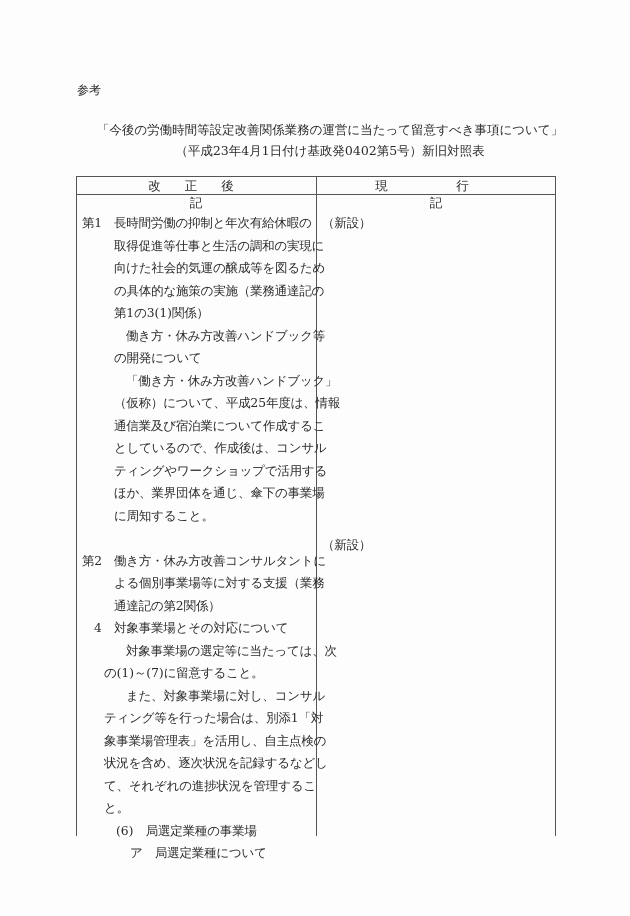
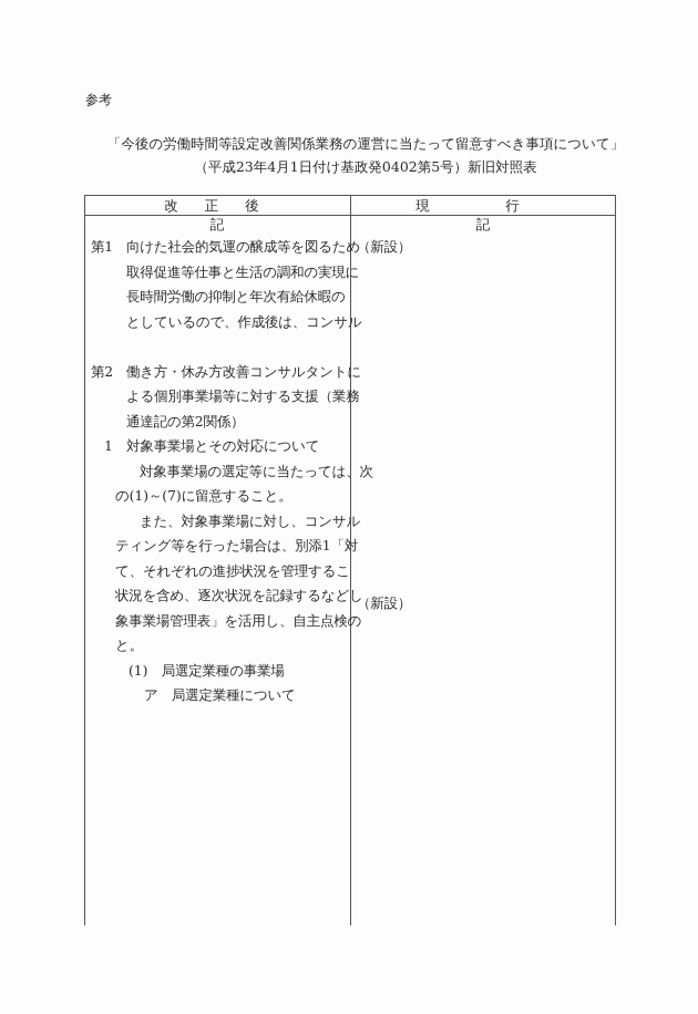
  参考
  「今後の労働時間等設定改善関係業務の運営に当たって留意すべき事項について」
  （平成23年4月1日付け基政発0402第5号）新旧対照表
  改 正 後
  現 行
  記
  記
- 第1 長時間労働の抑制と年次有給休暇の
+ 第1 向けた社会的気運の醸成等を図るため
  取得促進等仕事と生活の調和の実現に
- 向けた社会的気運の醸成等を図るため
+ 長時間労働の抑制と年次有給休暇の
- の具体的な施策の実施（業務通達記の
- 第1の3(1)関係）
- 働き方・休み方改善ハンドブック等
- の開発について
- 「働き方・休み方改善ハンドブック」
- （仮称）について、平成25年度は、情報
- 通信業及び宿泊業について作成するこ
  としているので、作成後は、コンサル
- ティングやワークショップで活用する
- ほか、業界団体を通じ、傘下の事業場
- に周知すること。
  第2 働き方・休み方改善コンサルタントに
  よる個別事業場等に対する支援（業務
  通達記の第2関係）
- 4 対象事業場とその対応について
+ 1 対象事業場とその対応について
  対象事業場の選定等に当たっては、次
  の(1)～(7)に留意すること。
  また、対象事業場に対し、コンサル
  ティング等を行った場合は、別添1「対
- 象事業場管理表」を活用し、自主点検の
+ て、それぞれの進捗状況を管理するこ
  状況を含め、逐次状況を記録するなどし
- て、それぞれの進捗状況を管理するこ
+ 象事業場管理表」を活用し、自主点検の
  と。
- (6) 局選定業種の事業場
+ (1) 局選定業種の事業場
  ア 局選定業種について
  （新設）
  （新設）
